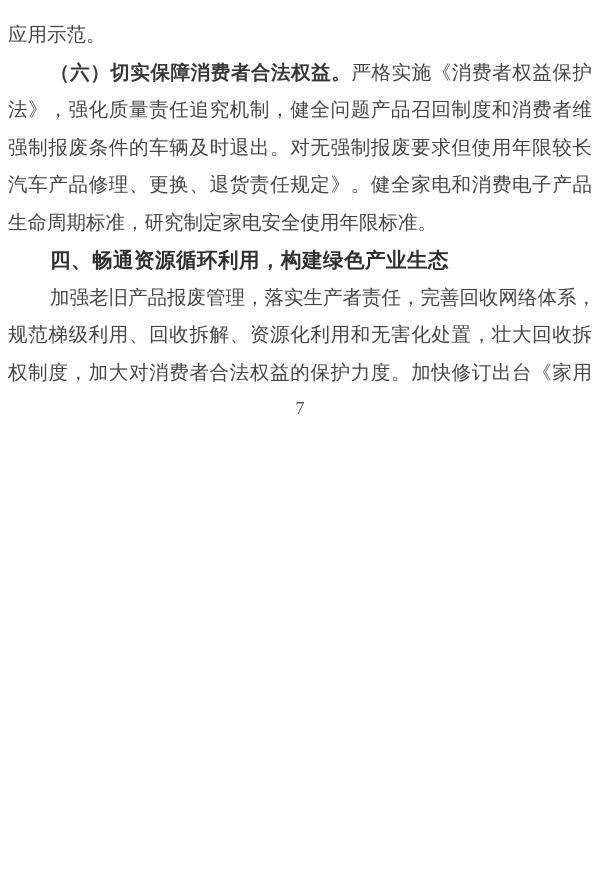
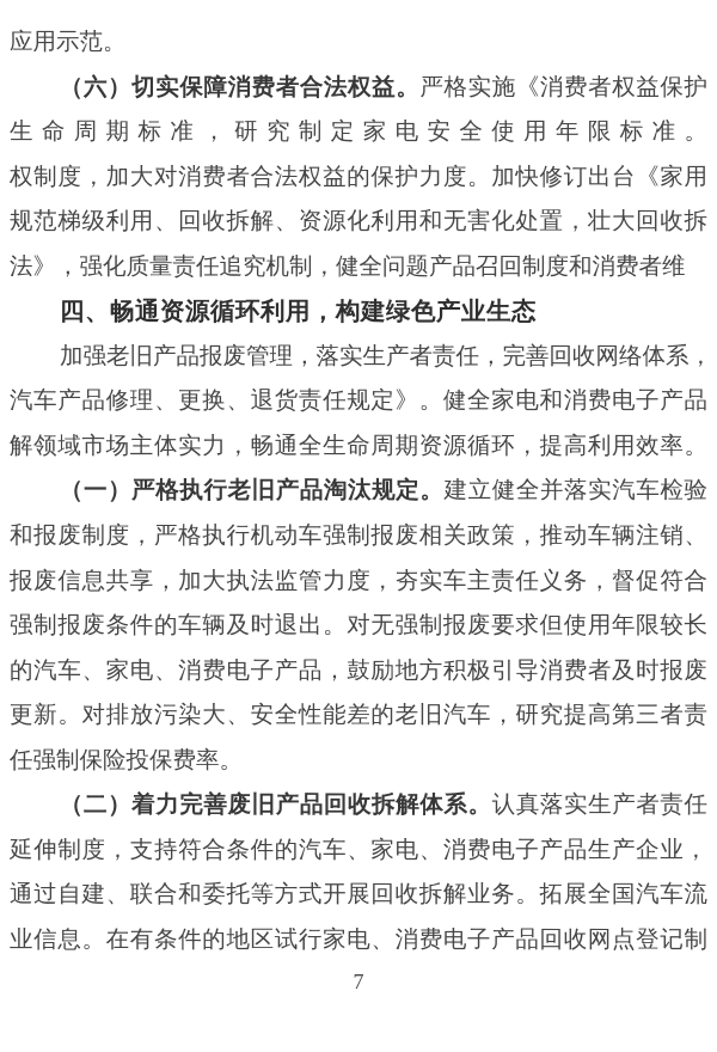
  应用示范。
  （六）切实保障消费者合法权益。严格实施《消费者权益保护
- 法》，强化质量责任追究机制，健全问题产品召回制度和消费者维
+ 生命周期标准，研究制定家电安全使用年限标准。
- 强制报废条件的车辆及时退出。对无强制报废要求但使用年限较长
+ 权制度，加大对消费者合法权益的保护力度。加快修订出台《家用
- 汽车产品修理、更换、退货责任规定》。健全家电和消费电子产品
+ 规范梯级利用、回收拆解、资源化利用和无害化处置，壮大回收拆
- 生命周期标准，研究制定家电安全使用年限标准。
+ 法》，强化质量责任追究机制，健全问题产品召回制度和消费者维
  四、畅通资源循环利用，构建绿色产业生态
  加强老旧产品报废管理，落实生产者责任，完善回收网络体系，
- 规范梯级利用、回收拆解、资源化利用和无害化处置，壮大回收拆
+ 汽车产品修理、更换、退货责任规定》。健全家电和消费电子产品
+ 解领域市场主体实力，畅通全生命周期资源循环，提高利用效率。
+ （一）严格执行老旧产品淘汰规定。建立健全并落实汽车检验
+ 和报废制度，严格执行机动车强制报废相关政策，推动车辆注销、
+ 报废信息共享，加大执法监管力度，夯实车主责任义务，督促符合
- 权制度，加大对消费者合法权益的保护力度。加快修订出台《家用
+ 强制报废条件的车辆及时退出。对无强制报废要求但使用年限较长
+ 的汽车、家电、消费电子产品，鼓励地方积极引导消费者及时报废
+ 更新。对排放污染大、安全性能差的老旧汽车，研究提高第三者责
+ 任强制保险投保费率。
+ （二）着力完善废旧产品回收拆解体系。认真落实生产者责任
+ 延伸制度，支持符合条件的汽车、家电、消费电子产品生产企业，
+ 通过自建、联合和委托等方式开展回收拆解业务。拓展全国汽车流
+ 业信息。在有条件的地区试行家电、消费电子产品回收网点登记制
  7
